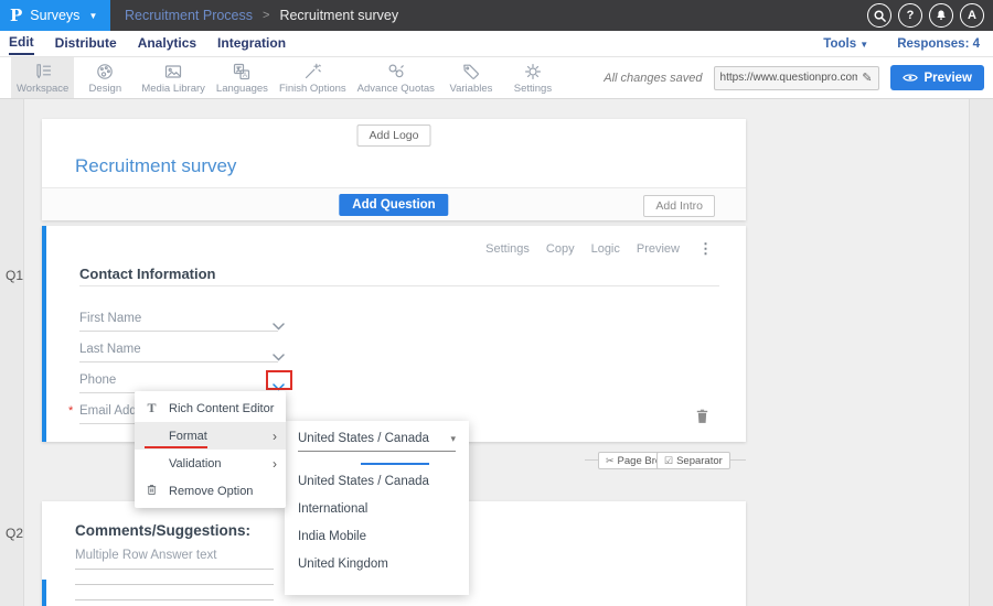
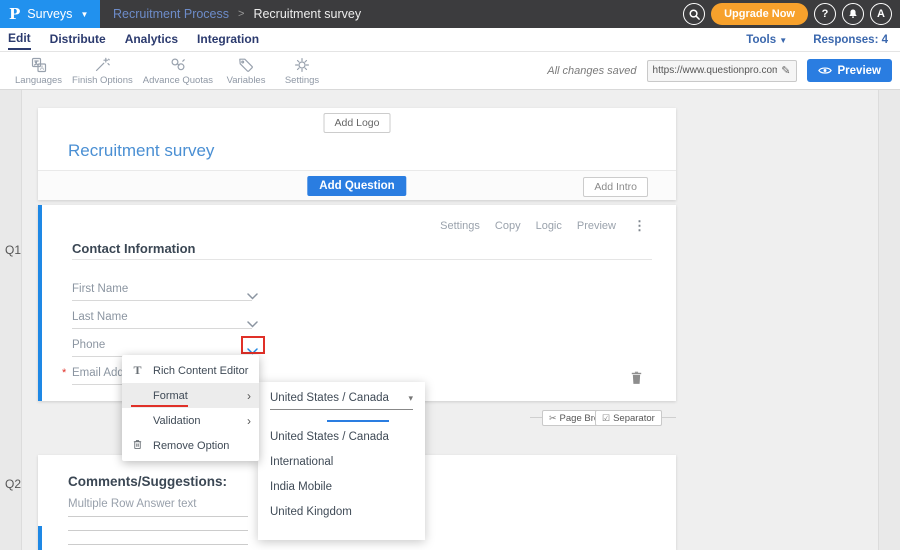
  P
  Surveys
  ▼
  Recruitment Process
  >
  Recruitment survey
+ Upgrade Now
  ?
  A
  Edit
  Distribute
  Analytics
  Integration
  Tools ▼
  Responses: 4
- Workspace
- Design
- Media Library
  Languages
  Finish Options
  Advance Quotas
  Variables
  Settings
  All changes saved
  https://www.questionpro.com
  ✎
  Preview
  Add Logo
  Recruitment survey
  Add Question
  Add Intro
  Q1
  Settings
  Copy
  Logic
  Preview
  ⋮
  Contact Information
  First Name
  Last Name
  Phone
  *
  ✂
  ☑
  Separator
  Q2
  Comments/Suggestions:
  Multiple Row Answer text
  T
  Rich Content Editor
  Format
  ›
  Validation
  ›
  Remove Option
  United States / Canada
  ▾
  United States / Canada
  International
  India Mobile
  United Kingdom
